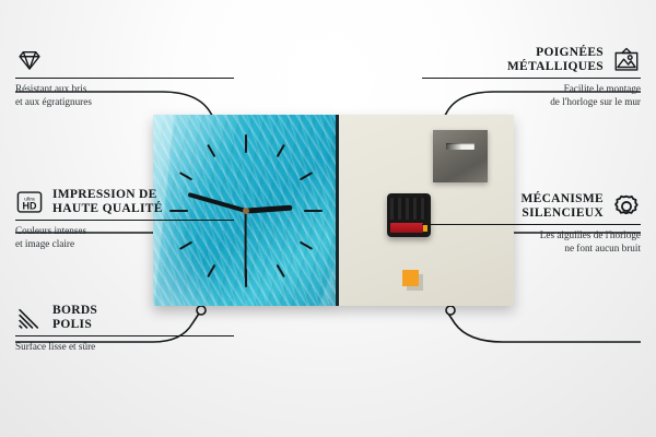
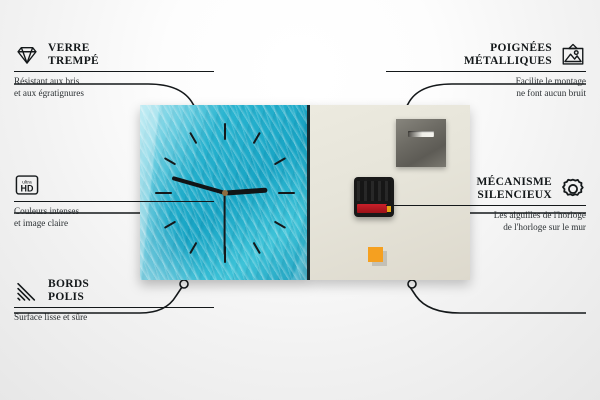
+ VERRE
+ TREMPÉ
  Résistant aux bris
  et aux égratignures
  HD
- IMPRESSION DE
- HAUTE QUALITÉ
  Couleurs intenses
  et image claire
  BORDS
  POLIS
  Surface lisse et sûre
  POIGNÉES
  MÉTALLIQUES
  Facilite le montage
- de l'horloge sur le mur
+ ne font aucun bruit
  MÉCANISME
  SILENCIEUX
  Les aiguilles de l'horloge
- ne font aucun bruit
+ de l'horloge sur le mur
